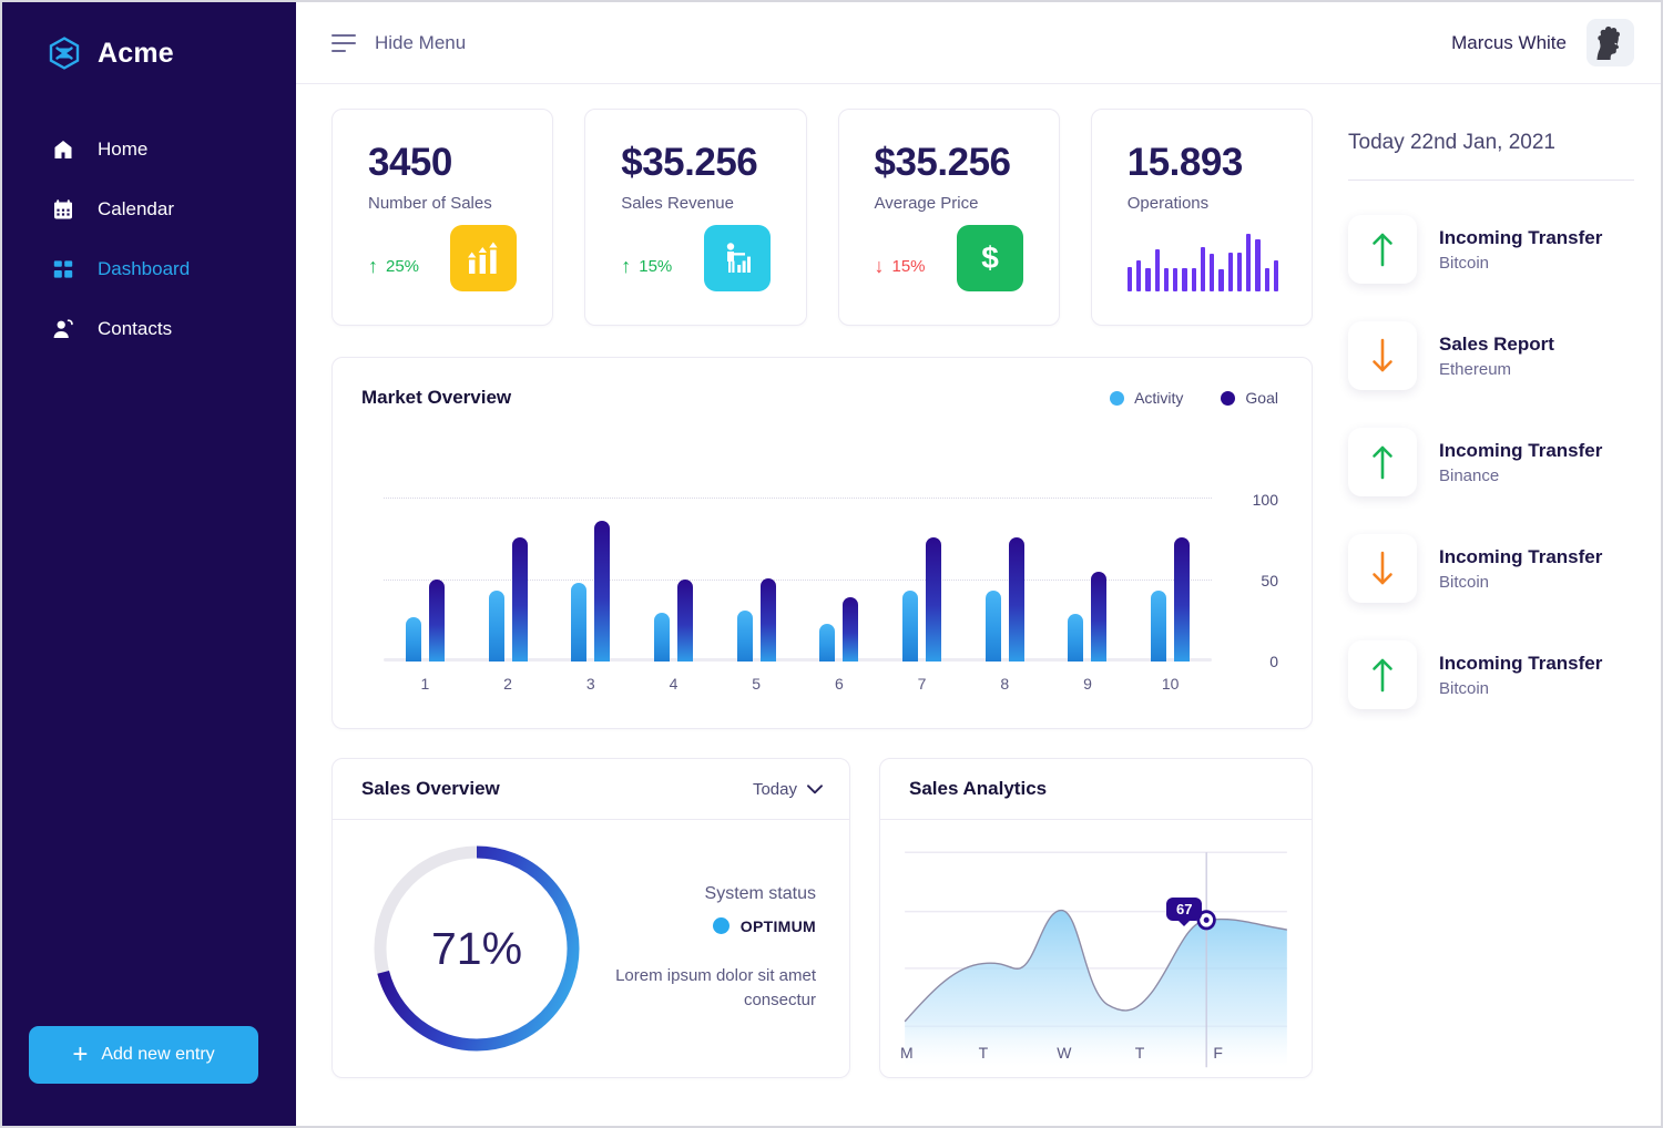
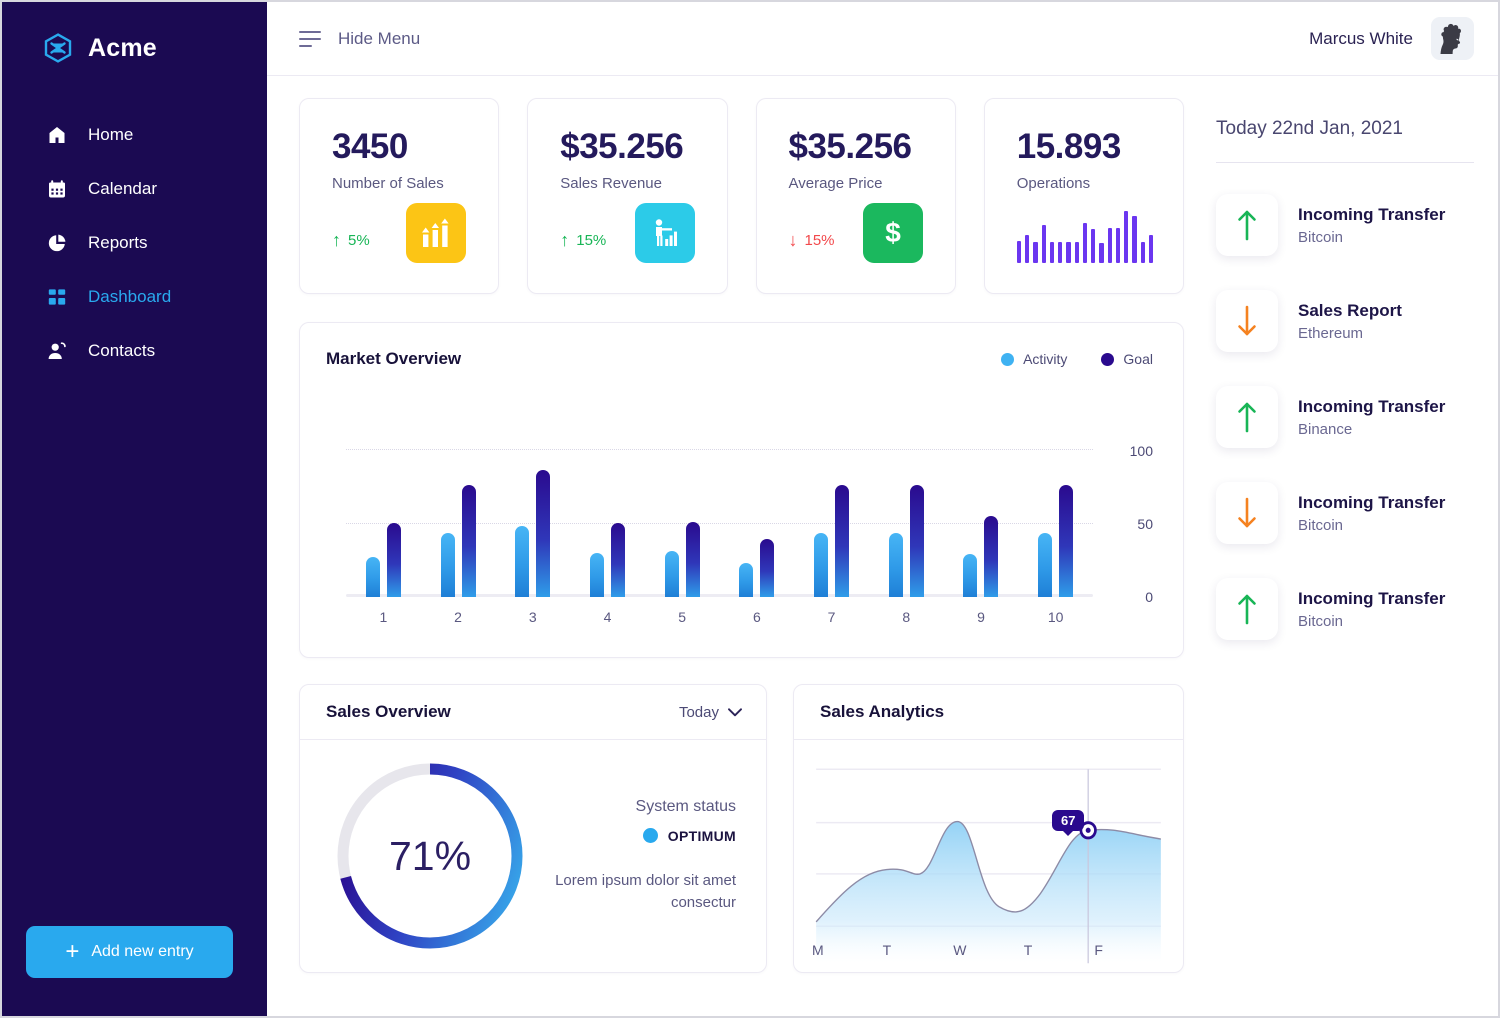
  Acme
  Home
  Calendar
+ Reports
  Dashboard
  Contacts
  +
  Add new entry
  Hide Menu
  Marcus White
  3450
  Number of Sales
  ↑
- 25%
+ 5%
  $35.256
  Sales Revenue
  ↑
  15%
  $35.256
  Average Price
  ↓
  15%
  $
  15.893
  Operations
  Market Overview
  Activity
  Goal
  100
  50
  0
  1
  2
  3
  4
  5
  6
  7
  8
  9
  10
  Sales Overview
  Today
  71%
  System status
  OPTIMUM
  Lorem ipsum dolor sit amet consectur
  Sales Analytics
  67
  M
  T
  W
  T
  F
  Today 22nd Jan, 2021
  Incoming Transfer
  Bitcoin
  Sales Report
  Ethereum
  Incoming Transfer
  Binance
  Incoming Transfer
  Bitcoin
  Incoming Transfer
  Bitcoin
